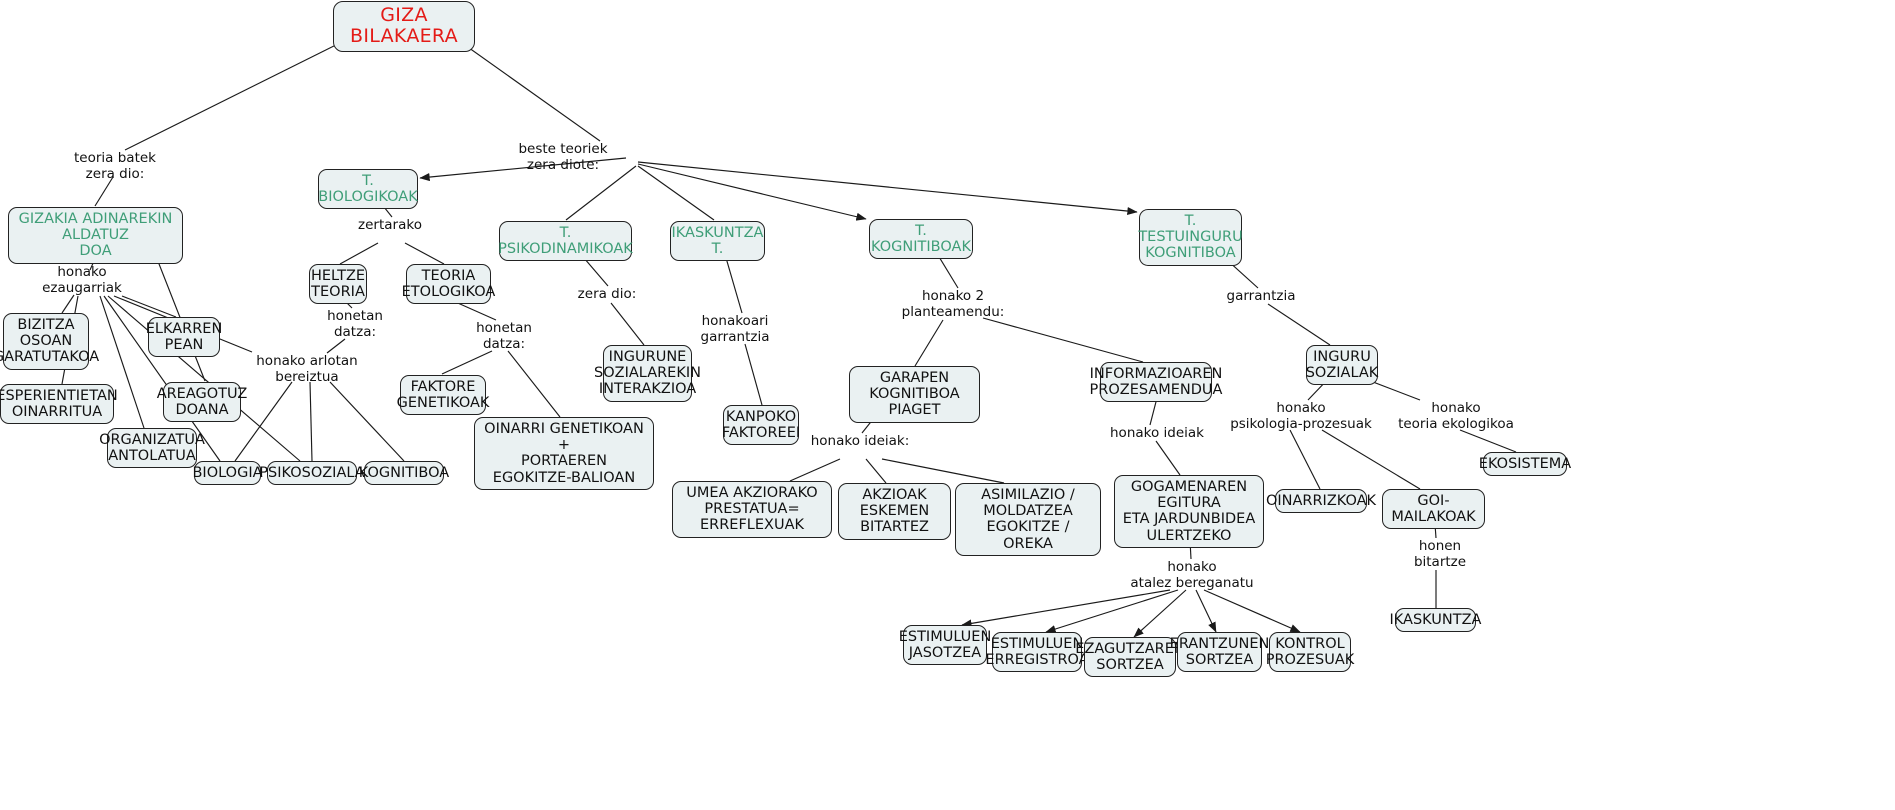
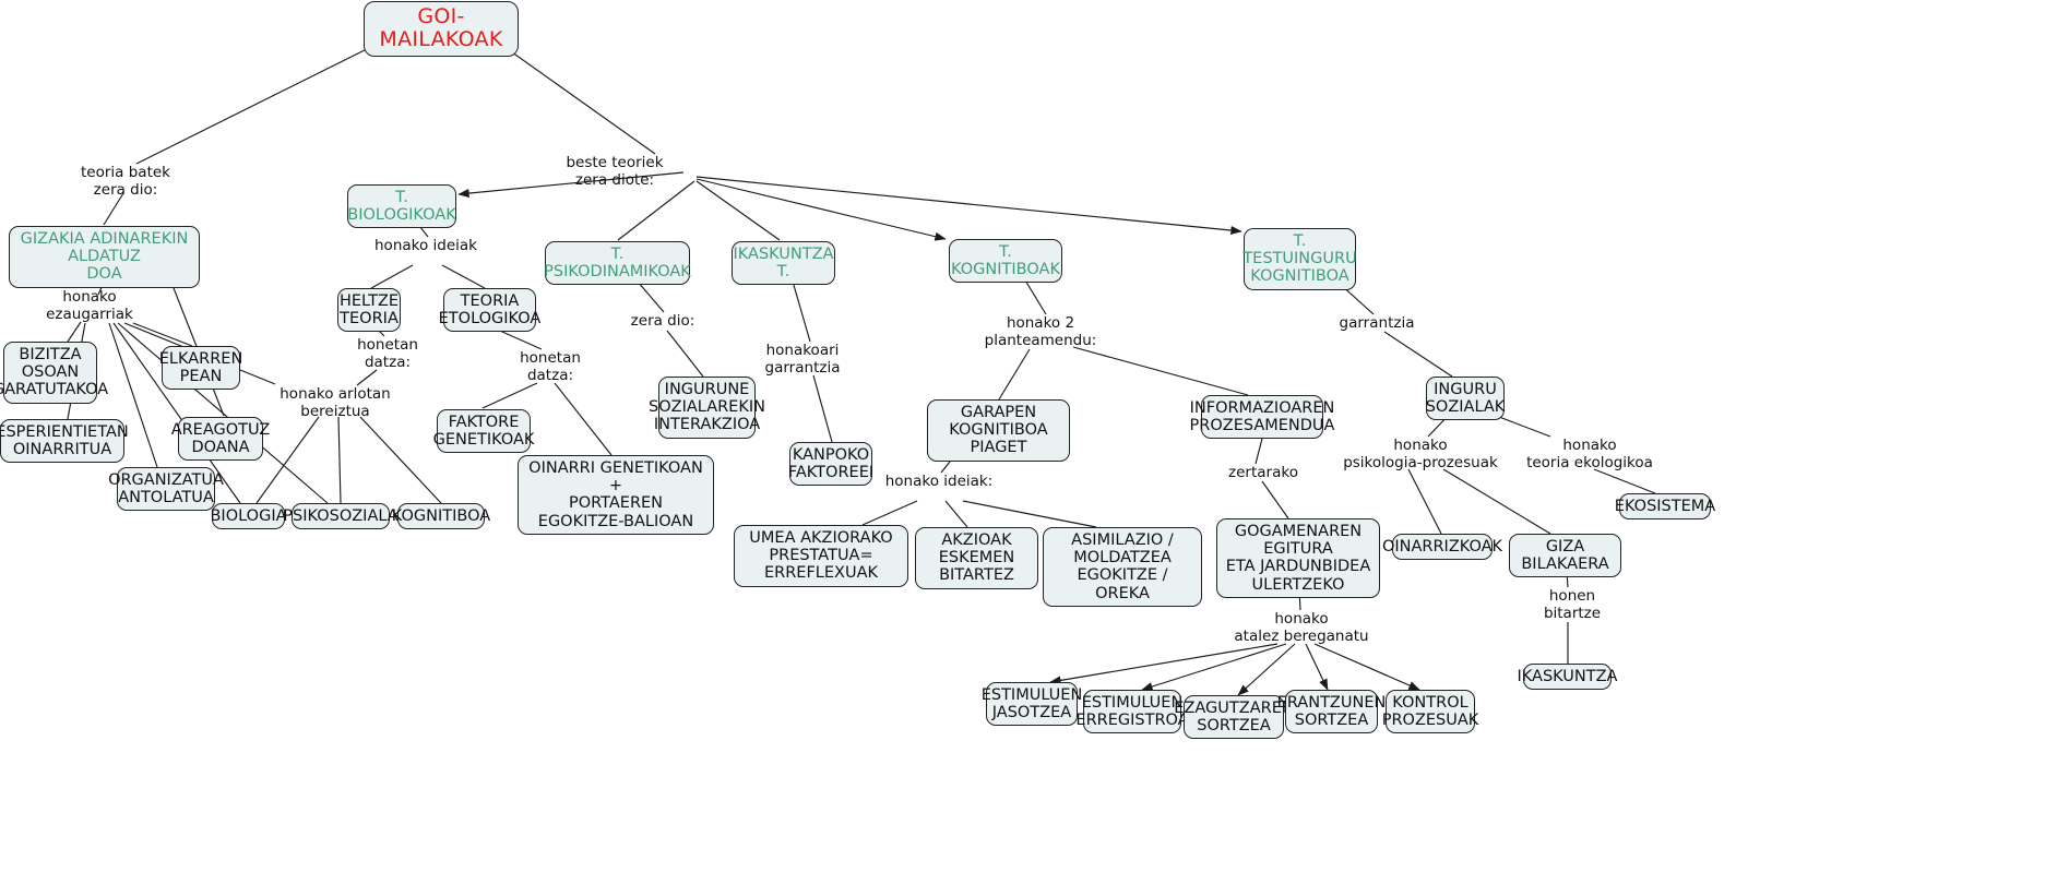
- GIZA BILAKAERA
+ GOI-MAILAKOAK
  GIZAKIA ADINAREKIN ALDATUZ
  DOA
  BIZITZA
  OSOAN
  ARATUTAKOA
  ELKARREN
  PEAN
  ESPERIENTIETAN
  OINARRITUA
  AREAGOTUZ
  DOANA
  ORGANIZATUA
  ANTOLATUA
  BIOLOGIA
  PSIKOSOZIAL
  KOGNITIBOA
  T. BIOLOGIKOAK
  HELTZE
  TEORIA
  TEORIA
  ETOLOGIKOA
  FAKTORE
  GENETIKOAK
  OINARRI GENETIKOAN +
  PORTAEREN EGOKITZE-BALIOAN
  T. PSIKODINAMIKOAK
  INGURUNE
  SOZIALAREKIN
  INTERAKZIOA
  IKASKUNTZA T.
  KANPOKO
  FAKTOREEI
  T. KOGNITIBOAK
  GARAPEN KOGNITIBOA
  PIAGET
  UMEA AKZIORAKO
  PRESTATUA= ERREFLEXUAK
  AKZIOAK ESKEMEN
  BITARTEZ
  ASIMILAZIO / MOLDATZEA
  EGOKITZE / OREKA
  INFORMAZIOAREN
  PROZESAMENDUA
  GOGAMENAREN EGITURA
  ETA JARDUNBIDEA
  ULERTZEKO
  ESTIMULUEN
  JASOTZEA
  ESTIMULUEN
  ERREGISTRO
  EZAGUTZARE
  SORTZEA
  ERANTZUNEN
  SORTZEA
  KONTROL
  PROZESUAK
  T. TESTUINGURU
  KOGNITIBOA
  INGURU
  SOZIALAK
  OINARRIZKOAK
- GOI-MAILAKOAK
+ GIZA BILAKAERA
  EKOSISTEMA
  IKASKUNTZA
  teoria batek
  zera dio:
  honako
  ezaugarriak
  beste teoriek
  zera diote:
- zertarako
+ honako ideiak
  honetan
  datza:
  honako arlotan
  bereiztua
  honetan
  datza:
  zera dio:
  honakoari
  garrantzia
  honako 2
  planteamendu:
  honako ideiak:
- honako ideiak
+ zertarako
  honako
  atalez bereganatu
  garrantzia
  honako
  psikologia-prozesuak
  honako
  teoria ekologikoa
  honen
  bitartze
